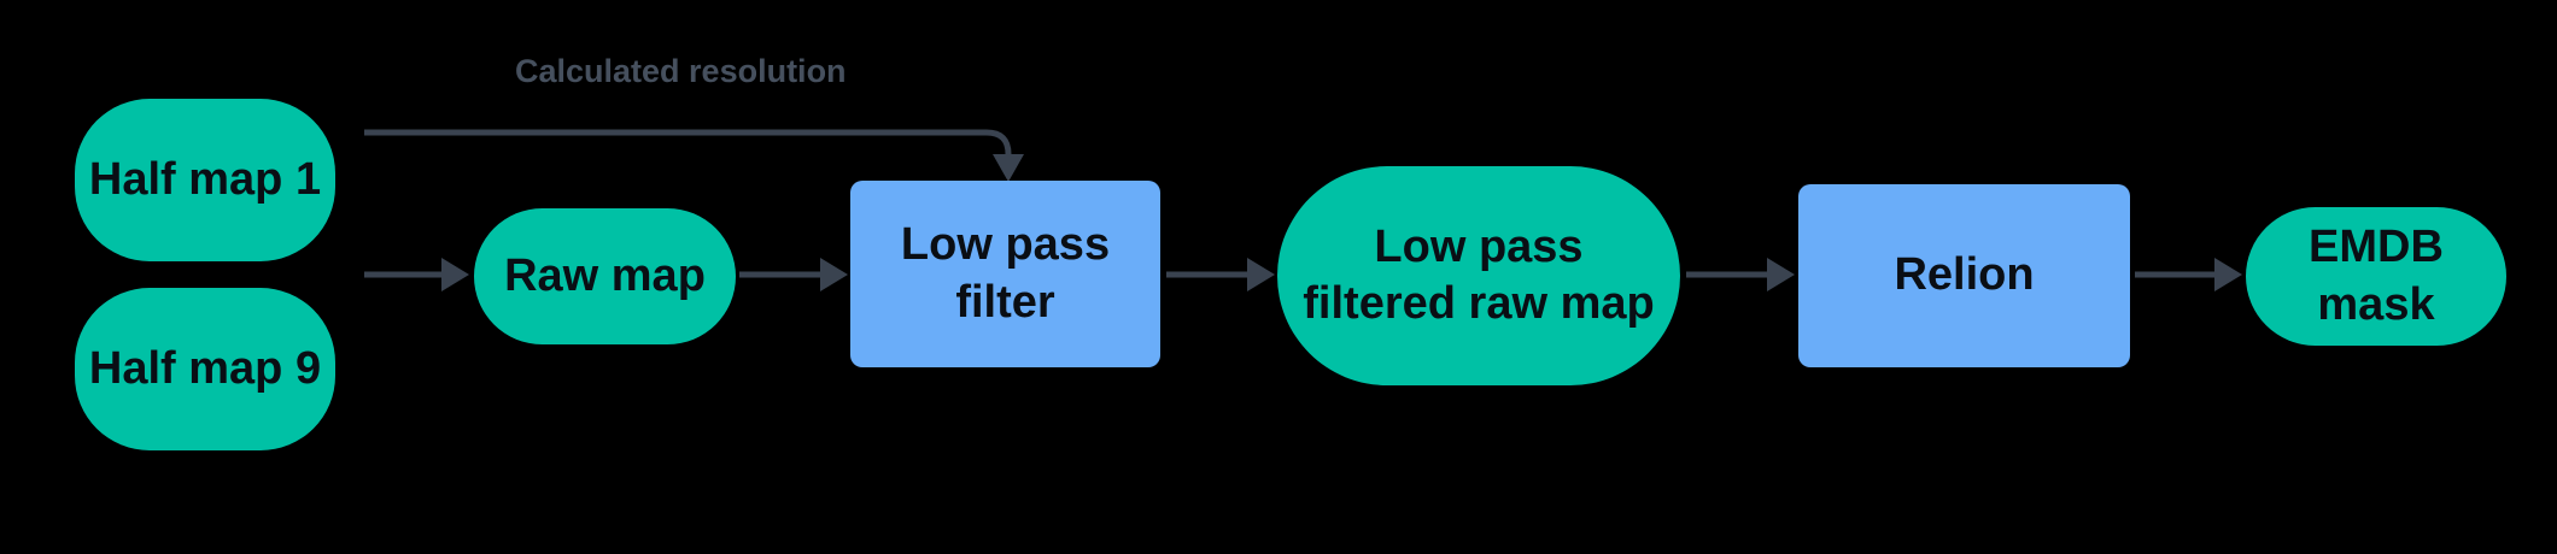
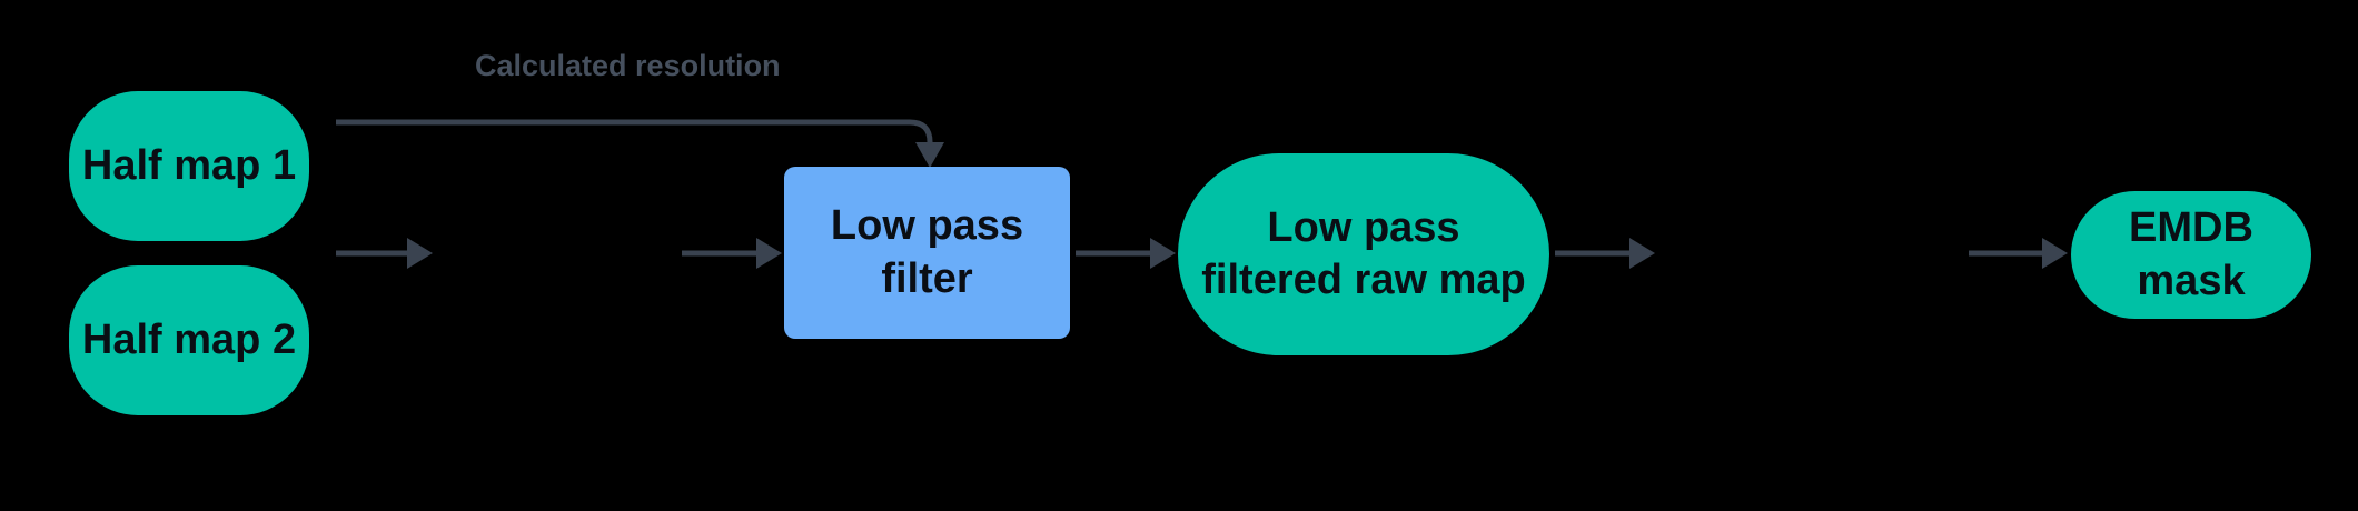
  Calculated resolution
  Half map 1
- Half map 9
+ Half map 2
- Raw map
  Low pass
  filter
  Low pass
  filtered raw map
- Relion
  EMDB
  mask
